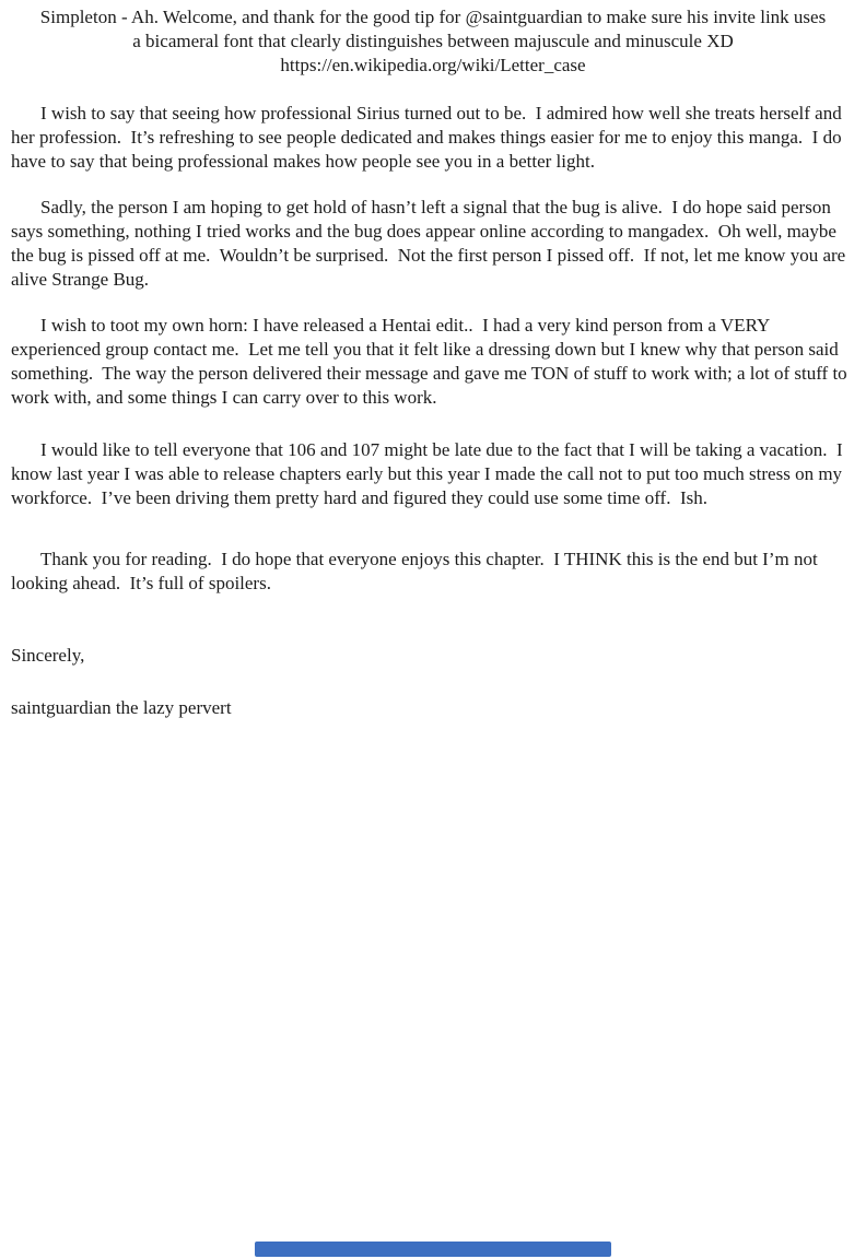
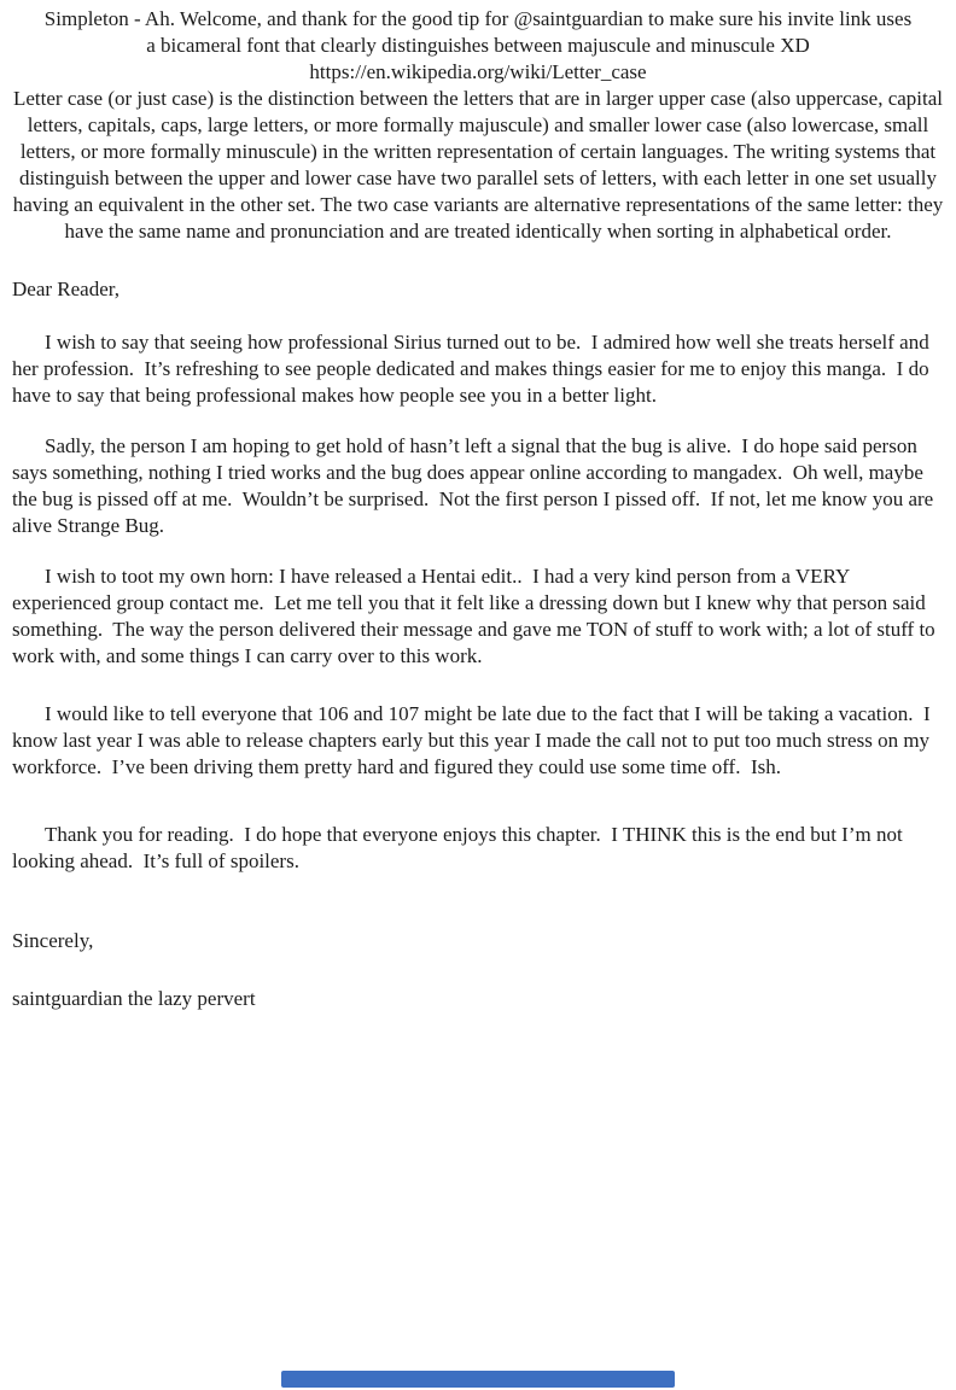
  Simpleton - Ah. Welcome, and thank for the good tip for @saintguardian to make sure his invite link uses
  a bicameral font that clearly distinguishes between majuscule and minuscule XD
  https://en.wikipedia.org/wiki/Letter_case
+ Letter case (or just case) is the distinction between the letters that are in larger upper case (also uppercase, capital letters, capitals, caps, large letters, or more formally majuscule) and smaller lower case (also lowercase, small letters, or more formally minuscule) in the written representation of certain languages. The writing systems that distinguish between the upper and lower case have two parallel sets of letters, with each letter in one set usually having an equivalent in the other set. The two case variants are alternative representations of the same letter: they have the same name and pronunciation and are treated identically when sorting in alphabetical order.
+ Dear Reader,
  I wish to say that seeing how professional Sirius turned out to be. I admired how well she treats herself and her profession. It’s refreshing to see people dedicated and makes things easier for me to enjoy this manga. I do have to say that being professional makes how people see you in a better light.
  Sadly, the person I am hoping to get hold of hasn’t left a signal that the bug is alive. I do hope said person says something, nothing I tried works and the bug does appear online according to mangadex. Oh well, maybe the bug is pissed off at me. Wouldn’t be surprised. Not the first person I pissed off. If not, let me know you are alive Strange Bug.
  I wish to toot my own horn: I have released a Hentai edit.. I had a very kind person from a VERY experienced group contact me. Let me tell you that it felt like a dressing down but I knew why that person said something. The way the person delivered their message and gave me TON of stuff to work with; a lot of stuff to work with, and some things I can carry over to this work.
  I would like to tell everyone that 106 and 107 might be late due to the fact that I will be taking a vacation. I know last year I was able to release chapters early but this year I made the call not to put too much stress on my workforce. I’ve been driving them pretty hard and figured they could use some time off. Ish.
  Thank you for reading. I do hope that everyone enjoys this chapter. I THINK this is the end but I’m not looking ahead. It’s full of spoilers.
  Sincerely,
  saintguardian the lazy pervert
